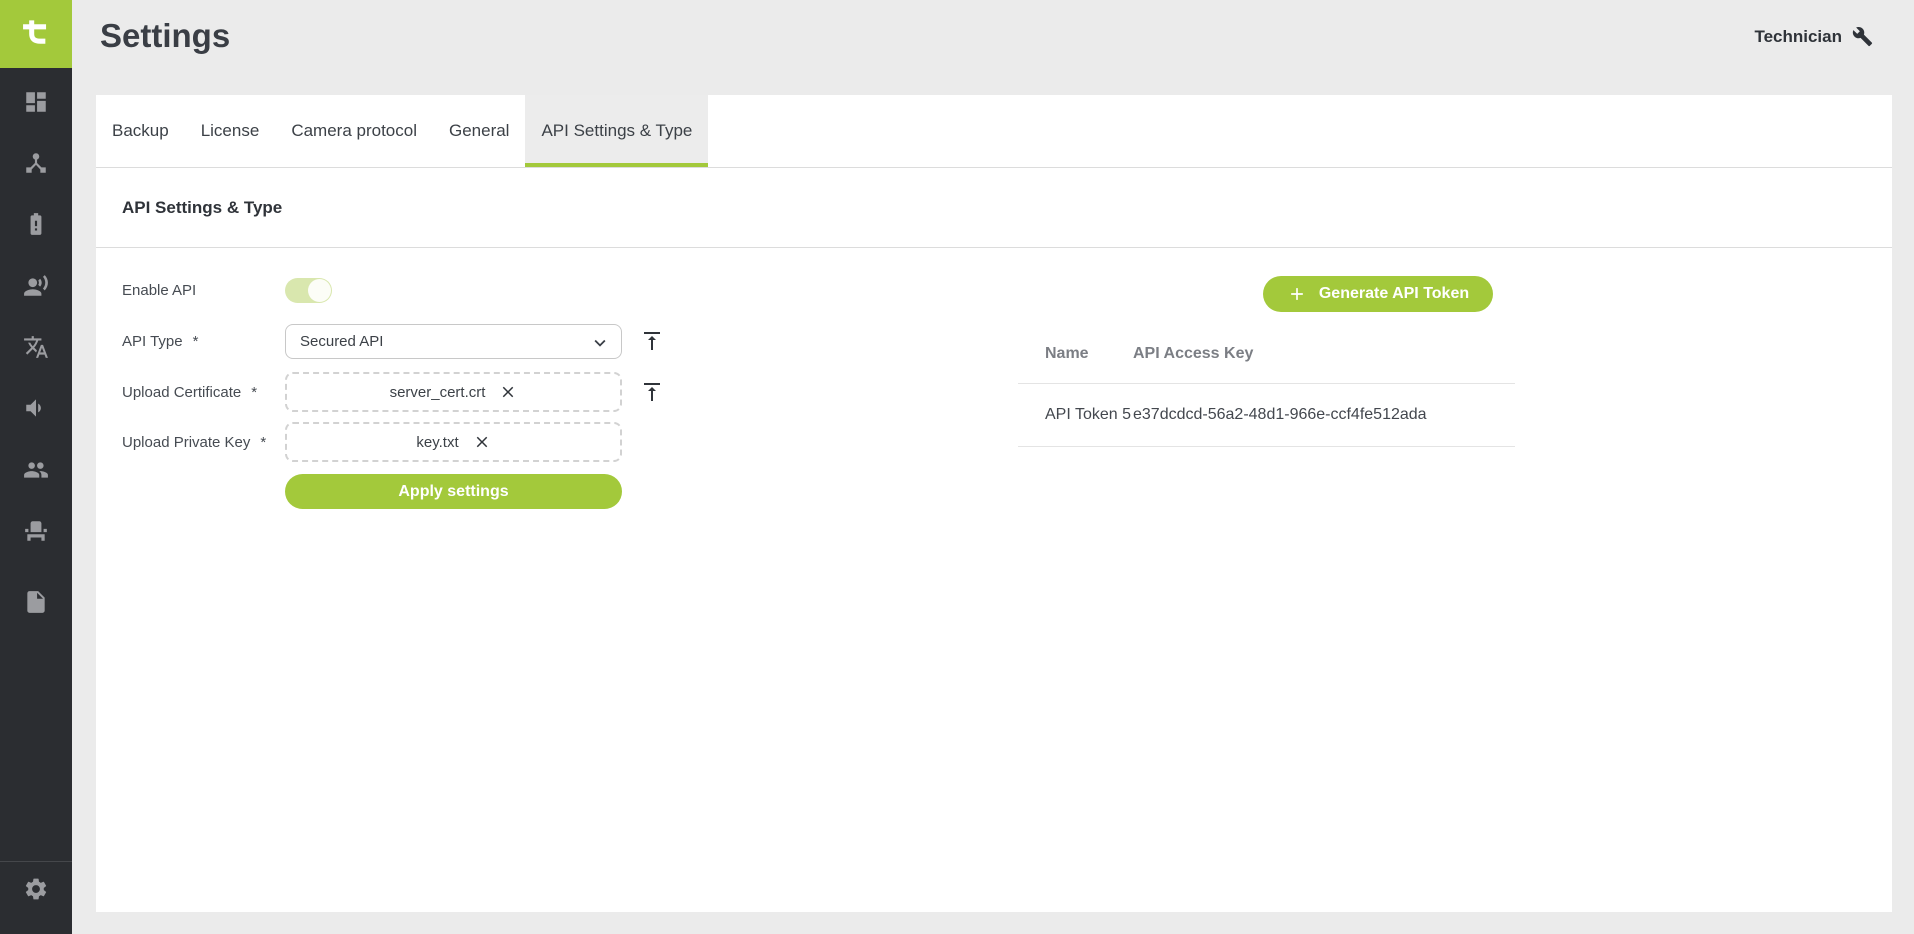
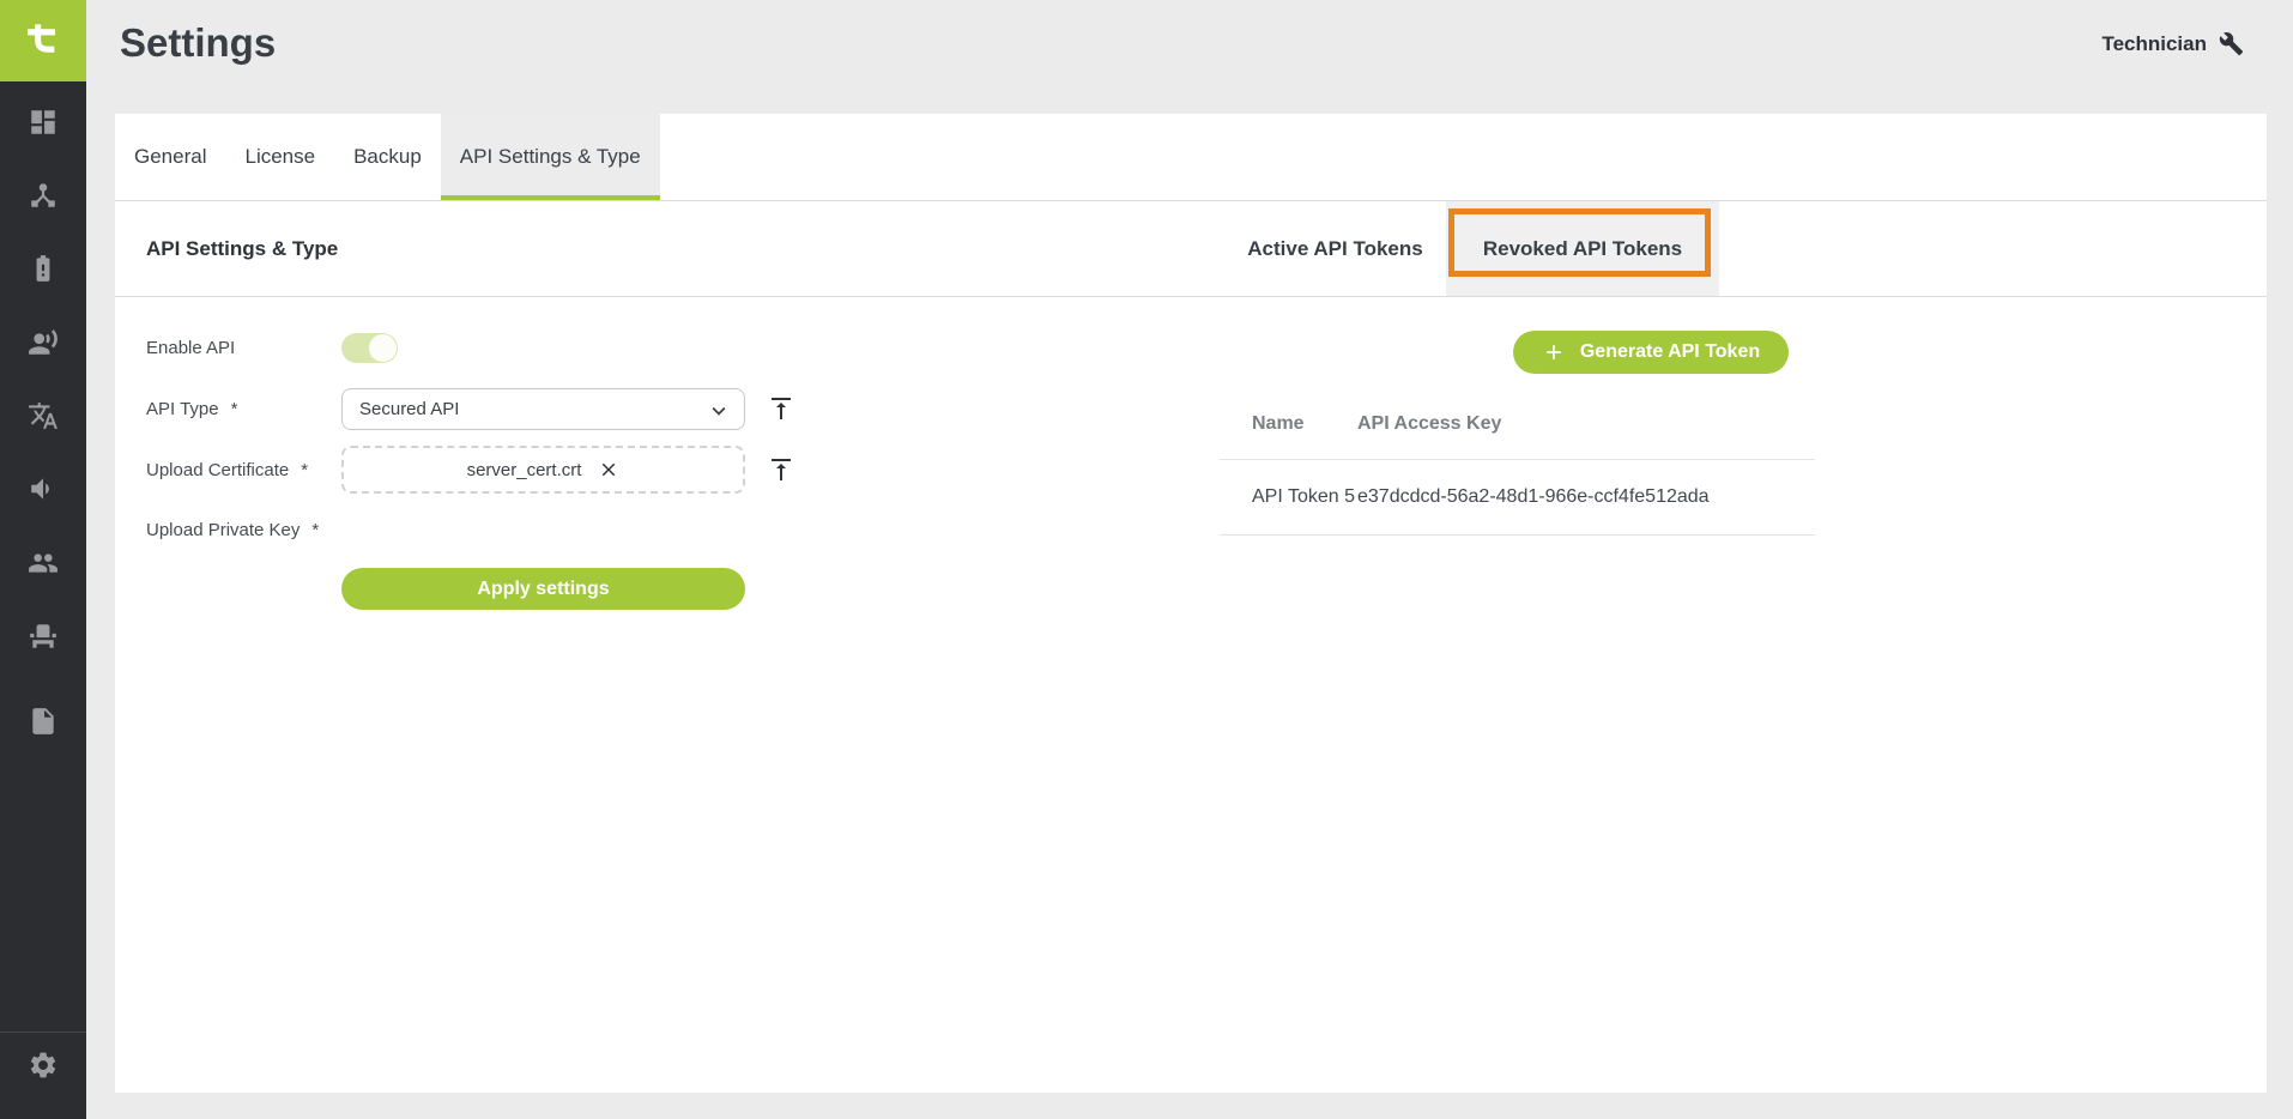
  Settings
  Technician
- Backup
+ General
  License
- Camera protocol
- General
+ Backup
  API Settings & Type
  API Settings & Type
+ Active API Tokens
+ Revoked API Tokens
  Enable API
  API Type
  *
  Secured API
  Upload Certificate
  *
  server_cert.crt
  Upload Private Key
  *
- key.txt
  Apply settings
  Generate API Token
  Name
  API Access Key
  API Token 5
  e37dcdcd-56a2-48d1-966e-ccf4fe512ada
